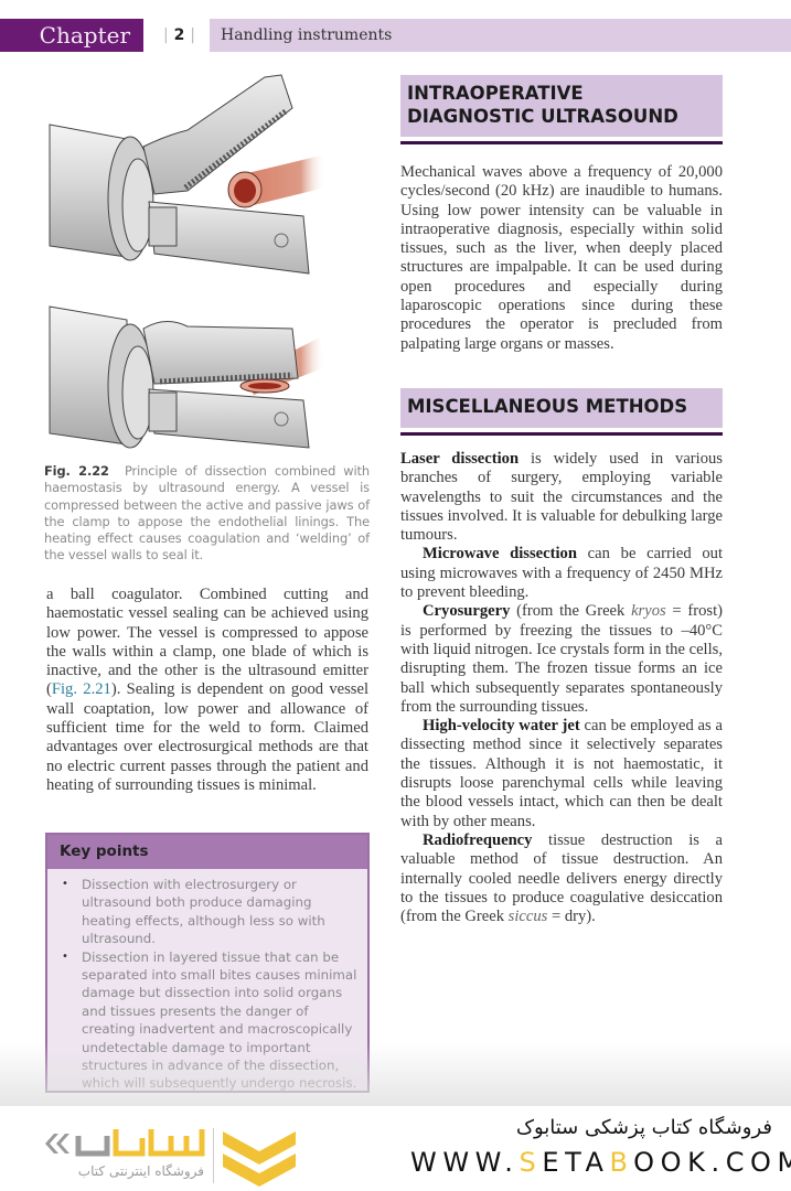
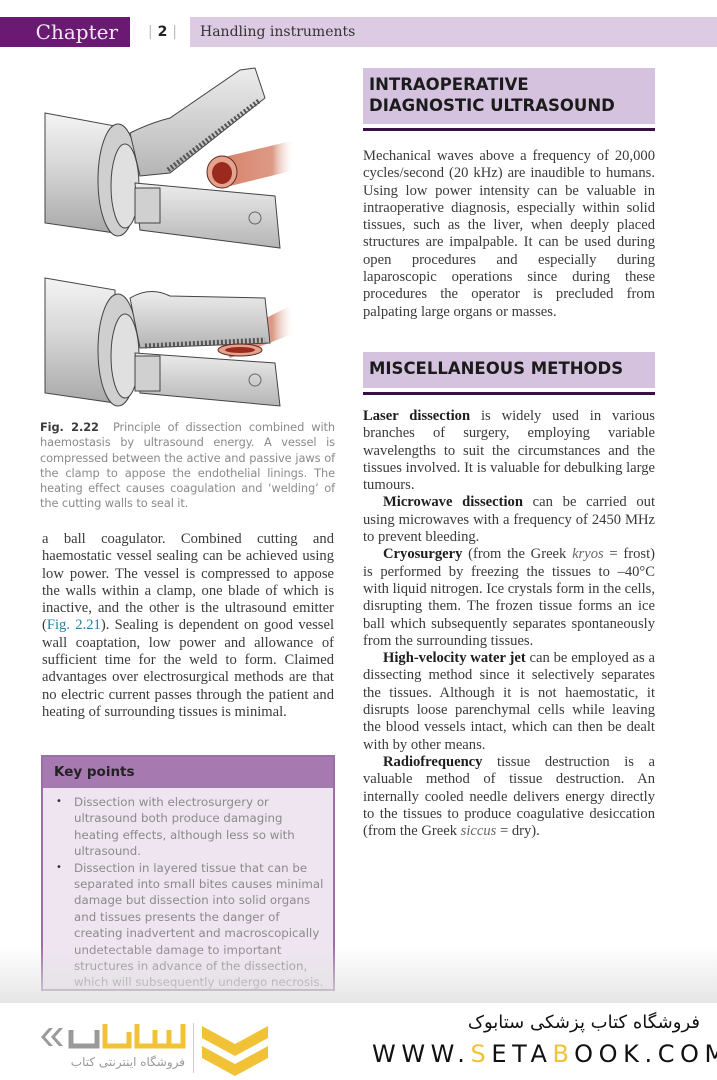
  Chapter
  | 2 |
  Handling instruments
- Fig. 2.22 Principle of dissection combined with haemostasis by ultrasound energy. A vessel is compressed between the active and passive jaws of the clamp to appose the endothelial linings. The heating effect causes coagulation and ‘welding’ of the vessel walls to seal it.
+ Fig. 2.22 Principle of dissection combined with haemostasis by ultrasound energy. A vessel is compressed between the active and passive jaws of the clamp to appose the endothelial linings. The heating effect causes coagulation and ‘welding’ of the cutting walls to seal it.
  a ball coagulator. Combined cutting and haemostatic vessel sealing can be achieved using low power. The vessel is compressed to appose the walls within a clamp, one blade of which is inactive, and the other is the ultrasound emitter (Fig. 2.21). Sealing is dependent on good vessel wall coaptation, low power and allowance of sufficient time for the weld to form. Claimed advantages over electrosurgical methods are that no electric current passes through the patient and heating of surrounding tissues is minimal.
  Key points
  •
  Dissection with electrosurgery or ultrasound both produce damaging heating effects, although less so with ultrasound.
  •
  INTRAOPERATIVE DIAGNOSTIC ULTRASOUND
  Mechanical waves above a frequency of 20,000 cycles/second (20 kHz) are inaudible to humans. Using low power intensity can be valuable in intraoperative diagnosis, especially within solid tissues, such as the liver, when deeply placed structures are impalpable. It can be used during open procedures and especially during laparoscopic operations since during these procedures the operator is precluded from palpating large organs or masses.
  MISCELLANEOUS METHODS
  Laser dissection is widely used in various branches of surgery, employing variable wavelengths to suit the circumstances and the tissues involved. It is valuable for debulking large tumours.
  Microwave dissection can be carried out using microwaves with a frequency of 2450 MHz to prevent bleeding.
  Cryosurgery (from the Greek kryos = frost) is performed by freezing the tissues to –40°C with liquid nitrogen. Ice crystals form in the cells, disrupting them. The frozen tissue forms an ice ball which subsequently separates spontaneously from the surrounding tissues.
  High-velocity water jet can be employed as a dissecting method since it selectively separates the tissues. Although it is not haemostatic, it disrupts loose parenchymal cells while leaving the blood vessels intact, which can then be dealt with by other means.
  Radiofrequency tissue destruction is a valuable method of tissue destruction. An internally cooled needle delivers energy directly to the tissues to produce coagulative desiccation (from the Greek siccus = dry).
  فروشگاه اینترنتی کتاب
  فروشگاه کتاب پزشکی ستابوک
  WWW.SETABOOK.CO
